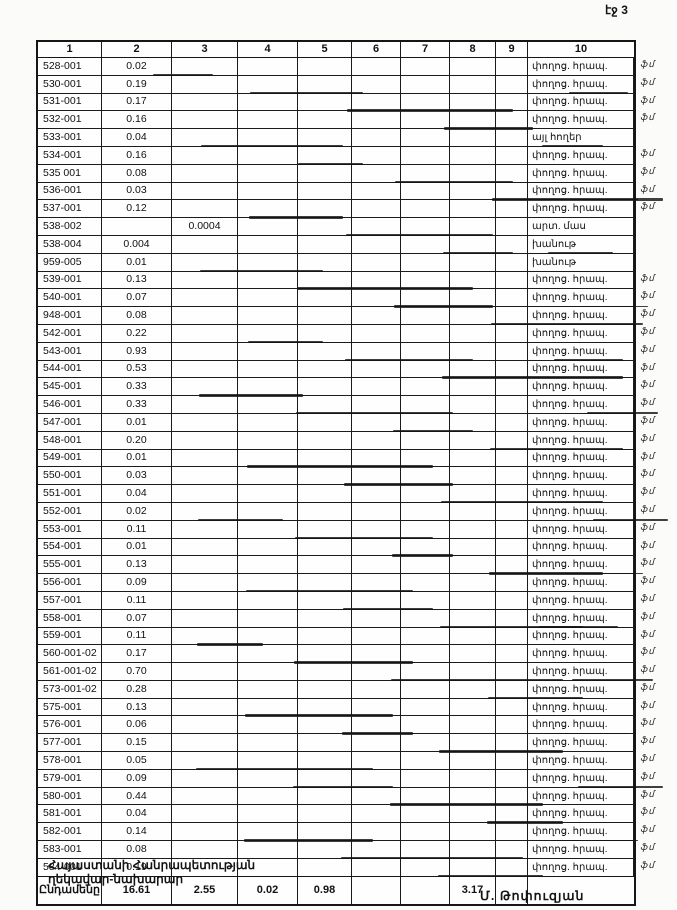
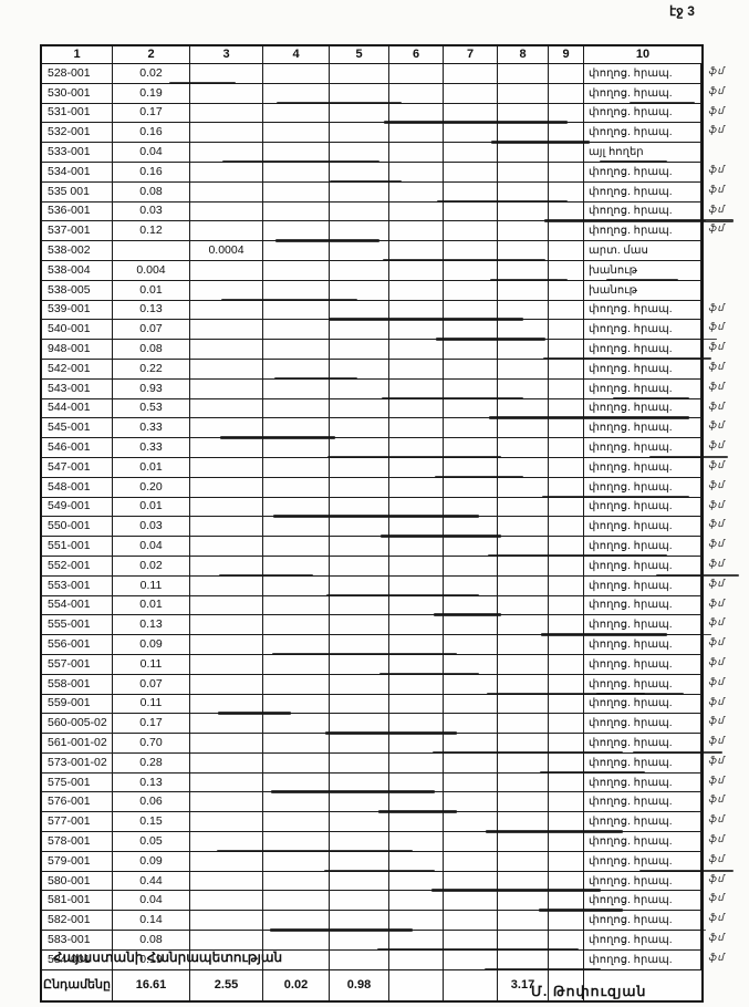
  էջ 3
  1
  2
  3
  4
  5
  6
  7
  8
  9
  10
  528-001
  0.02
  փողոց. հրապ.
  ֆմ
  530-001
  0.19
  փողոց. հրապ.
  ֆմ
  531-001
  0.17
  փողոց. հրապ.
  ֆմ
  532-001
  0.16
  փողոց. հրապ.
  ֆմ
  533-001
  0.04
  այլ հողեր
  534-001
  0.16
  փողոց. հրապ.
  ֆմ
  535 001
  0.08
  փողոց. հրապ.
  ֆմ
  536-001
  0.03
  փողոց. հրապ.
  ֆմ
  537-001
  0.12
  փողոց. հրապ.
  ֆմ
  538-002
  0.0004
  արտ. մաս
  538-004
  0.004
  խանութ
- 959-005
+ 538-005
  0.01
  խանութ
  539-001
  0.13
  փողոց. հրապ.
  ֆմ
  540-001
  0.07
  փողոց. հրապ.
  ֆմ
  948-001
  0.08
  փողոց. հրապ.
  ֆմ
  542-001
  0.22
  փողոց. հրապ.
  ֆմ
  543-001
  0.93
  փողոց. հրապ.
  ֆմ
  544-001
  0.53
  փողոց. հրապ.
  ֆմ
  545-001
  0.33
  փողոց. հրապ.
  ֆմ
  546-001
  0.33
  փողոց. հրապ.
  ֆմ
  547-001
  0.01
  փողոց. հրապ.
  ֆմ
  548-001
  0.20
  փողոց. հրապ.
  ֆմ
  549-001
  0.01
  փողոց. հրապ.
  ֆմ
  550-001
  0.03
  փողոց. հրապ.
  ֆմ
  551-001
  0.04
  փողոց. հրապ.
  ֆմ
  552-001
  0.02
  փողոց. հրապ.
  ֆմ
  553-001
  0.11
  փողոց. հրապ.
  ֆմ
  554-001
  0.01
  փողոց. հրապ.
  ֆմ
  555-001
  0.13
  փողոց. հրապ.
  ֆմ
  556-001
  0.09
  փողոց. հրապ.
  ֆմ
  557-001
  0.11
  փողոց. հրապ.
  ֆմ
  558-001
  0.07
  փողոց. հրապ.
  ֆմ
  559-001
  0.11
  փողոց. հրապ.
  ֆմ
- 560-001-02
+ 560-005-02
  0.17
  փողոց. հրապ.
  ֆմ
  561-001-02
  0.70
  փողոց. հրապ.
  ֆմ
  573-001-02
  0.28
  փողոց. հրապ.
  ֆմ
  575-001
  0.13
  փողոց. հրապ.
  ֆմ
  576-001
  0.06
  փողոց. հրապ.
  ֆմ
  577-001
  0.15
  փողոց. հրապ.
  ֆմ
  578-001
  0.05
  փողոց. հրապ.
  ֆմ
  579-001
  0.09
  փողոց. հրապ.
  ֆմ
  580-001
  0.44
  փողոց. հրապ.
  ֆմ
  581-001
  0.04
  փողոց. հրապ.
  ֆմ
  582-001
  0.14
  փողոց. հրապ.
  ֆմ
  583-001
  0.08
  փողոց. հրապ.
  ֆմ
  584-001
  0.19
  փողոց. հրապ.
  ֆմ
  Ընդամենը
  16.61
  2.55
  0.02
  0.98
  3.17
  Հայաստանի Հանրապետության
- ղեկավար-նախարար
  Մ. Թոփուզյան
